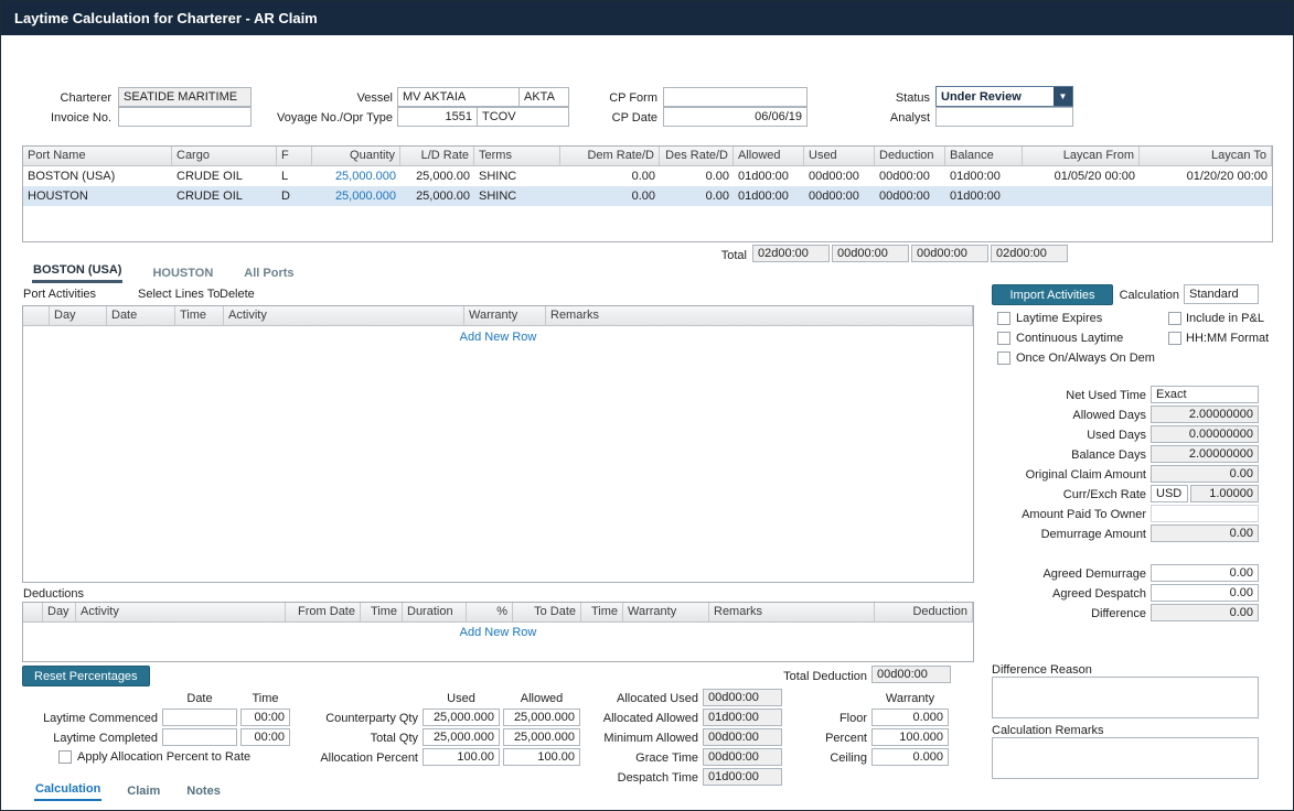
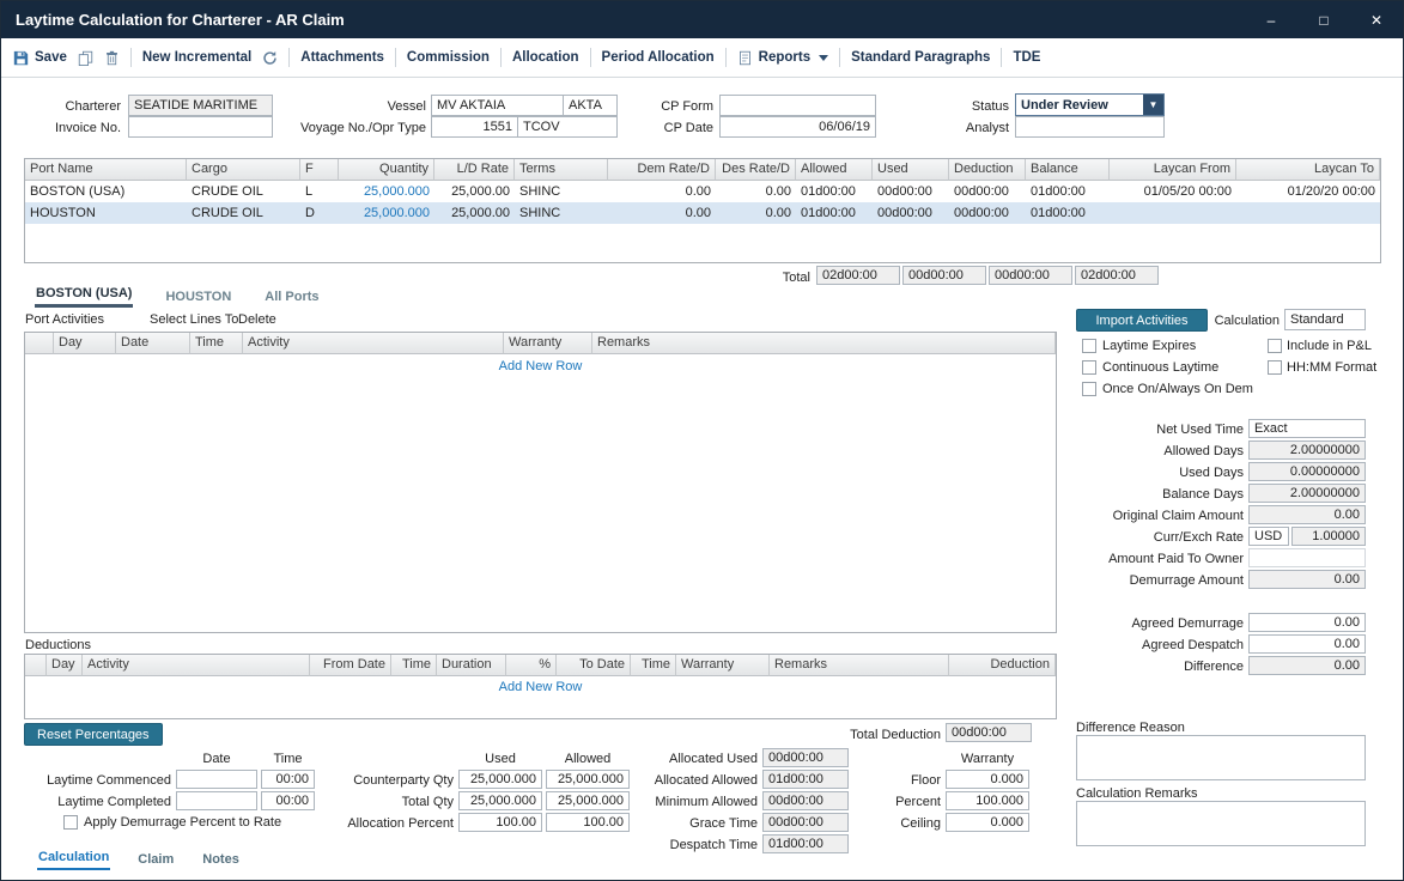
  Laytime Calculation for Charterer - AR Claim
+ –
+ □
+ ✕
+ Save
+ New Incremental
+ Attachments
+ Commission
+ Allocation
+ Period Allocation
+ Reports
+ Standard Paragraphs
+ TDE
  Charterer
  SEATIDE MARITIME
  Invoice No.
  Vessel
  MV AKTAIA
  AKTA
  Voyage No./Opr Type
  1551
  TCOV
  CP Form
  CP Date
  06/06/19
  Status
  Under Review
  ▼
  Analyst
  Port Name
  Cargo
  F
  Quantity
  L/D Rate
  Terms
  Dem Rate/D
  Des Rate/D
  Allowed
  Used
  Deduction
  Balance
  Laycan From
  Laycan To
  BOSTON (USA)
  CRUDE OIL
  L
  25,000.000
  25,000.00
  SHINC
  0.00
  0.00
  01d00:00
  00d00:00
  00d00:00
  01d00:00
  01/05/20 00:00
  01/20/20 00:00
  HOUSTON
  CRUDE OIL
  D
  25,000.000
  25,000.00
  SHINC
  0.00
  0.00
  01d00:00
  00d00:00
  00d00:00
  01d00:00
  Total
  02d00:00
  00d00:00
  00d00:00
  02d00:00
  BOSTON (USA)
  HOUSTON
  All Ports
  Port Activities
  Select Lines To
  Delete
  Day
  Date
  Time
  Activity
  Warranty
  Remarks
  Add New Row
  Import Activities
  Calculation
  Standard
  Laytime Expires
  Continuous Laytime
  Once On/Always On Dem
  Include in P&L
  HH:MM Format
  Net Used Time
  Exact
  Allowed Days
  2.00000000
  Used Days
  0.00000000
  Balance Days
  2.00000000
  Original Claim Amount
  0.00
  Curr/Exch Rate
  USD
  1.00000
  Amount Paid To Owner
  Demurrage Amount
  0.00
  Agreed Demurrage
  0.00
  Agreed Despatch
  0.00
  Difference
  0.00
  Difference Reason
  Calculation Remarks
  Deductions
  Day
  Activity
  From Date
  Time
  Duration
  %
  To Date
  Time
  Warranty
  Remarks
  Deduction
  Add New Row
  Total Deduction
  00d00:00
  Reset Percentages
  Date
  Time
  Laytime Commenced
  00:00
  Laytime Completed
  00:00
- Apply Allocation Percent to Rate
+ Apply Demurrage Percent to Rate
  Used
  Allowed
  Counterparty Qty
  25,000.000
  25,000.000
  Total Qty
  25,000.000
  25,000.000
  Allocation Percent
  100.00
  100.00
  Allocated Used
  00d00:00
  Allocated Allowed
  01d00:00
  Minimum Allowed
  00d00:00
  Grace Time
  00d00:00
  Despatch Time
  01d00:00
  Warranty
  Floor
  0.000
  Percent
  100.000
  Ceiling
  0.000
  Calculation
  Claim
  Notes
